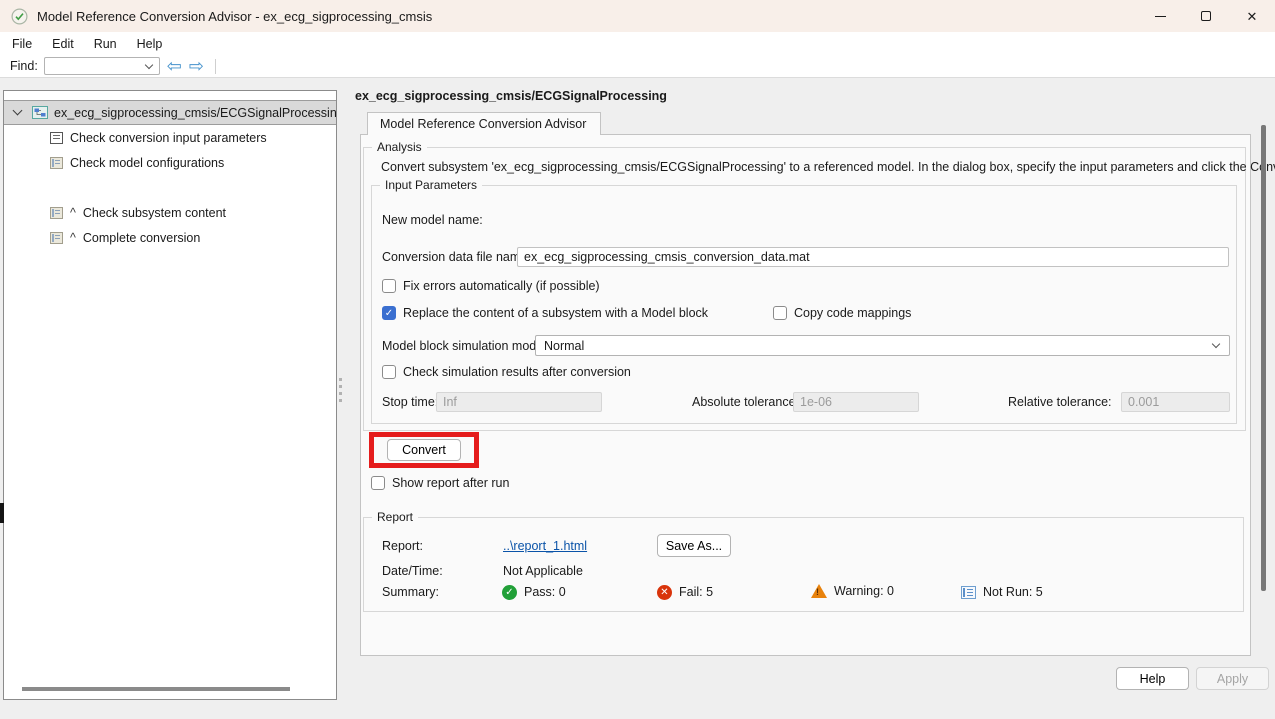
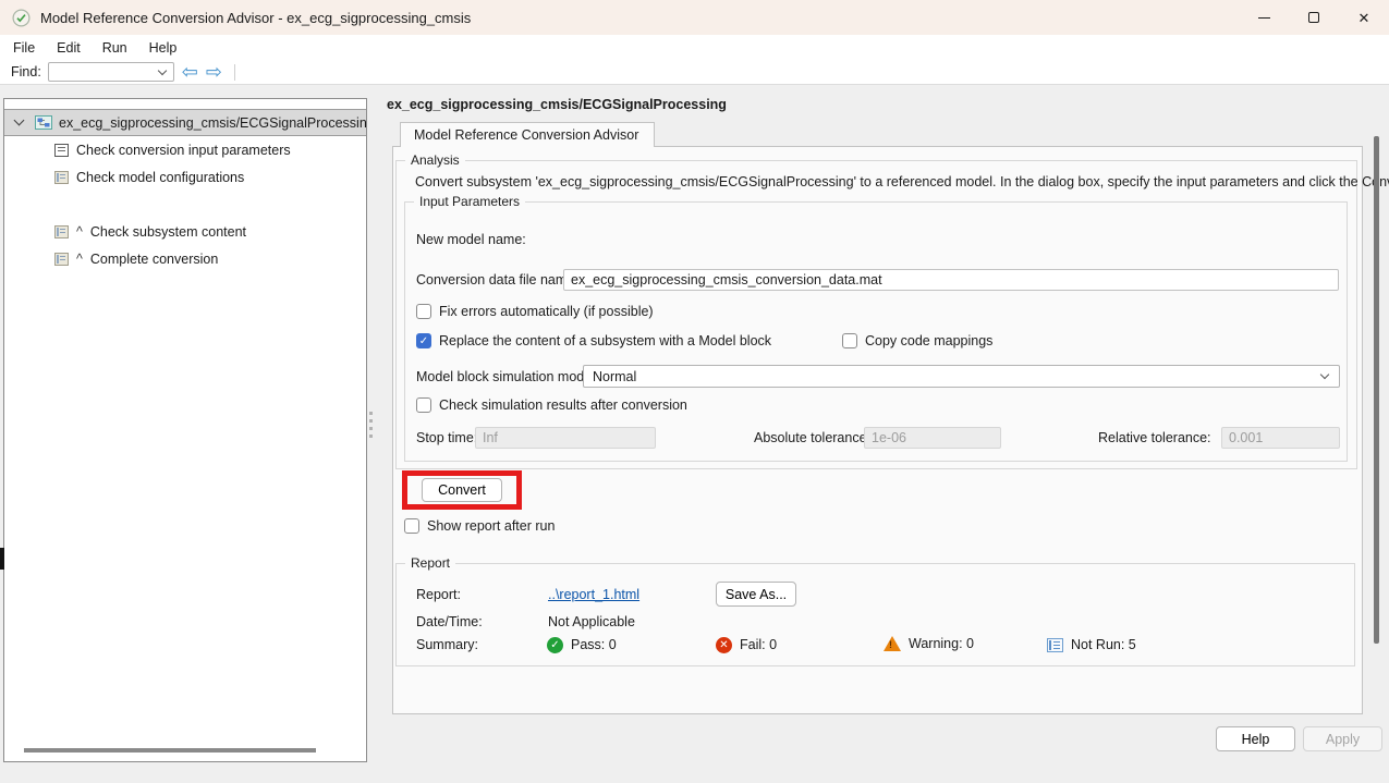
  Model Reference Conversion Advisor - ex_ecg_sigprocessing_cmsis
  ✕
  File
  Edit
  Run
  Help
  Find:
  ⇦
  ⇨
  ex_ecg_sigprocessing_cmsis/ECGSignalProcessin
  Check conversion input parameters
  Check model configurations
  ^
  Check subsystem content
  ^
  Complete conversion
  ex_ecg_sigprocessing_cmsis/ECGSignalProcessing
  Model Reference Conversion Advisor
  Analysis
  Convert subsystem 'ex_ecg_sigprocessing_cmsis/ECGSignalProcessing' to a referenced model. In the dialog box, specify the input parameters and click the Cn
  Input Parameters
  New model name:
  Conversion data file nam
  ex_ecg_sigprocessing_cmsis_conversion_data.mat
  Fix errors automatically (if possible)
  ✓
  Replace the content of a subsystem with a Model block
  Copy code mappings
  Model block simulation mod
  Normal
  Check simulation results after conversion
  Stop time
  Inf
  Absolute toleranc
  1e-06
  Relative tolerance:
  0.001
  Convert
  Show report after run
  Report
  Report:
  ..\report_1.html
  Save As...
  Date/Time:
  Not Applicable
  Summary:
  ✓
  Pass: 0
  ✕
- Fail: 5
+ Fail: 0
  !
  Warning: 0
  Not Run: 5
  Help
  Apply
